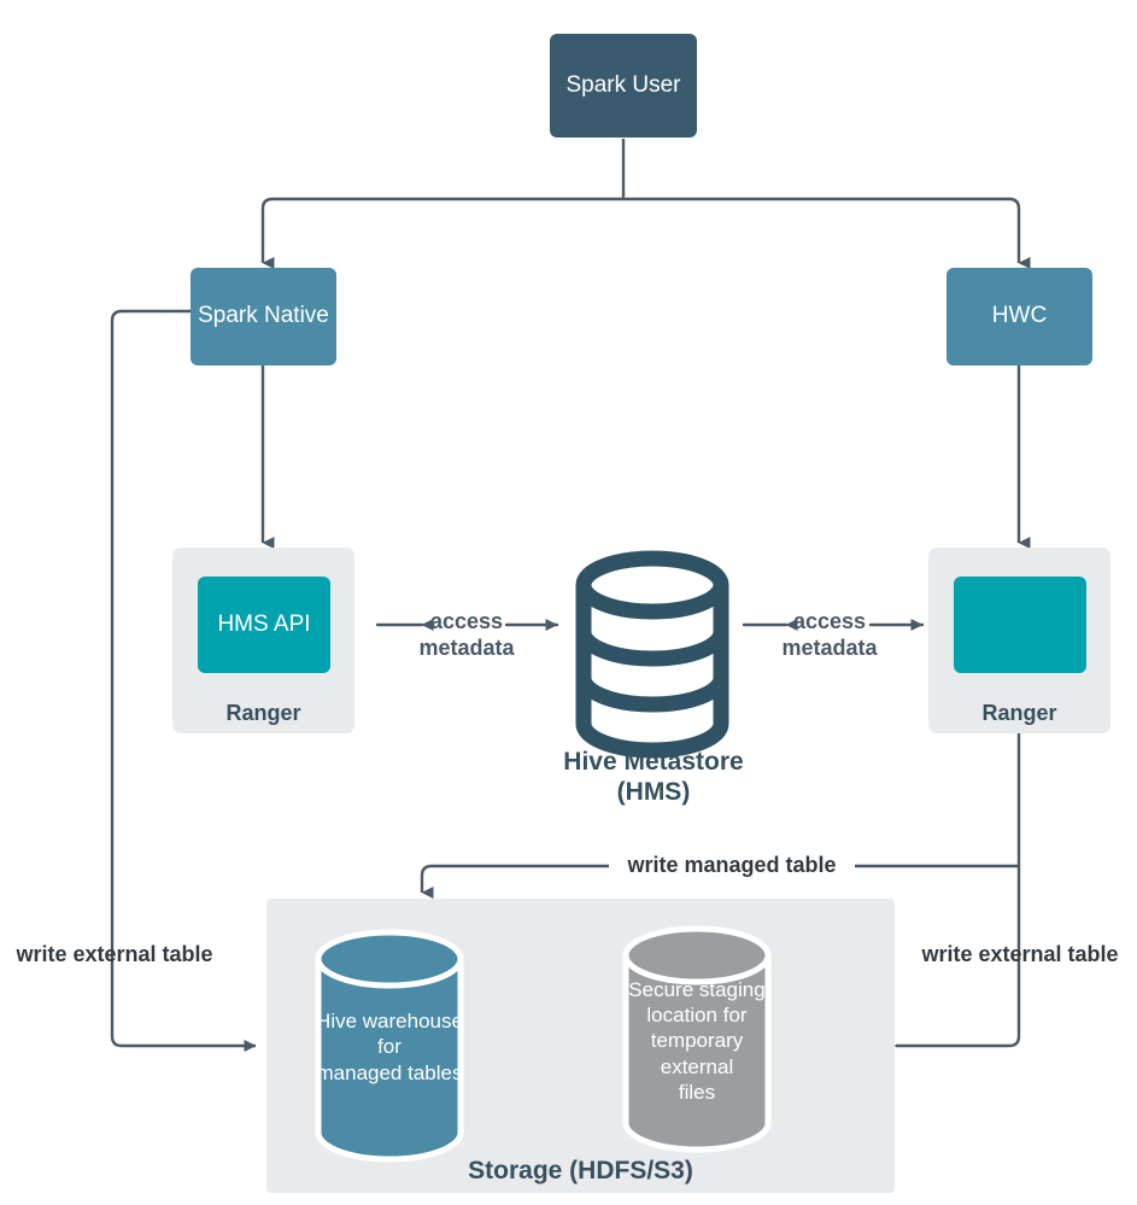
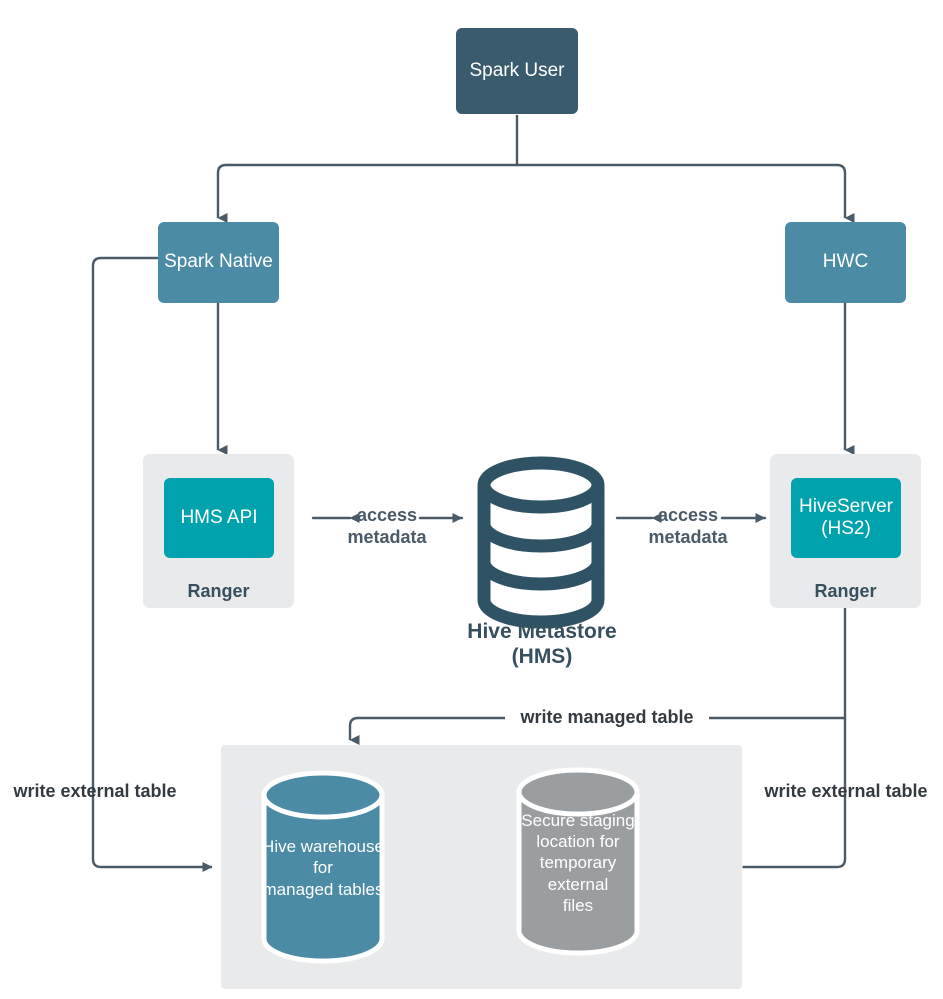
  Spark User
  Spark Native
  HWC
  HMS API
+ HiveServer
+ (HS2)
  Ranger
  Ranger
  Hive Metastore
  (HMS)
- Storage (HDFS/S3)
  Hive warehouse for
  managed tables
  Secure staging
  location for
  temporary external
  files
  access
  metadata
  access
  metadata
  write managed table
  write external table
  write external table
